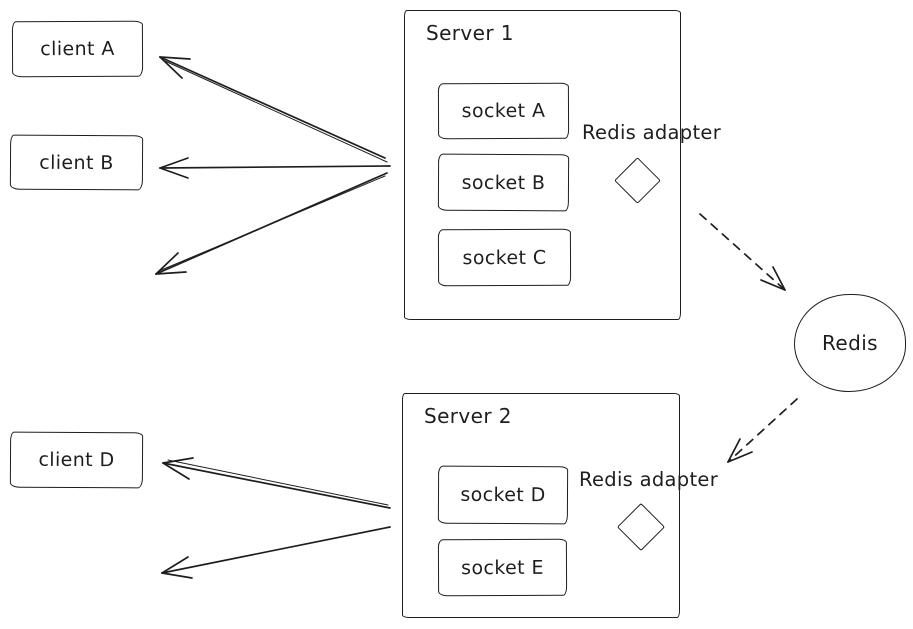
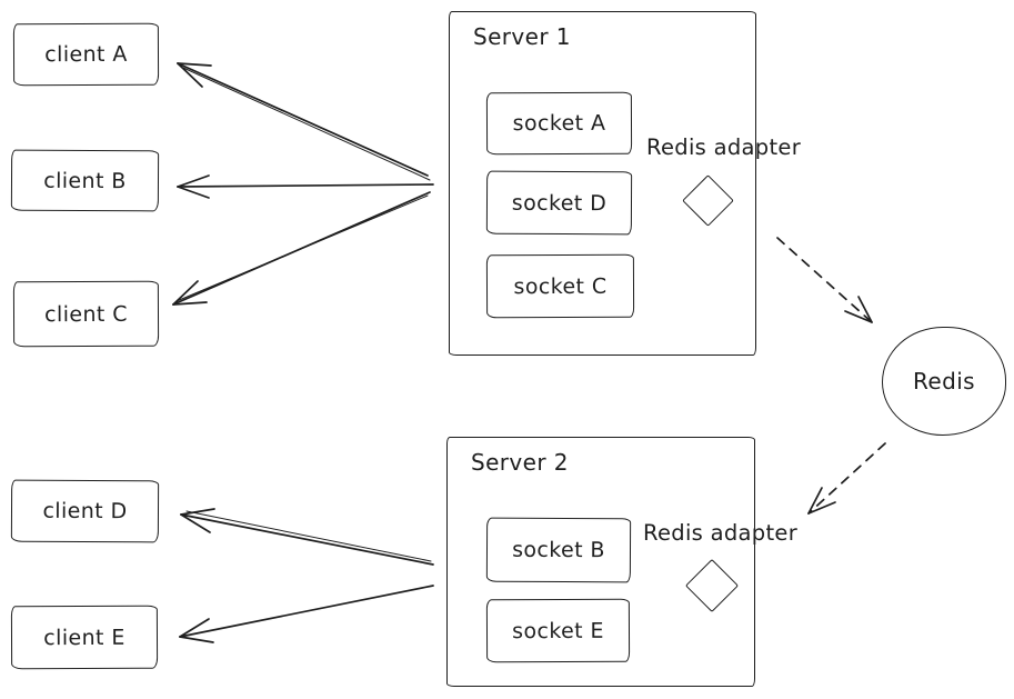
  client A
  client B
+ client C
  client D
+ client E
  Server 1
  socket A
- socket B
+ socket D
  socket C
  Server 2
- socket D
+ socket B
  socket E
  Redis adapter
  Redis adapter
  Redis
